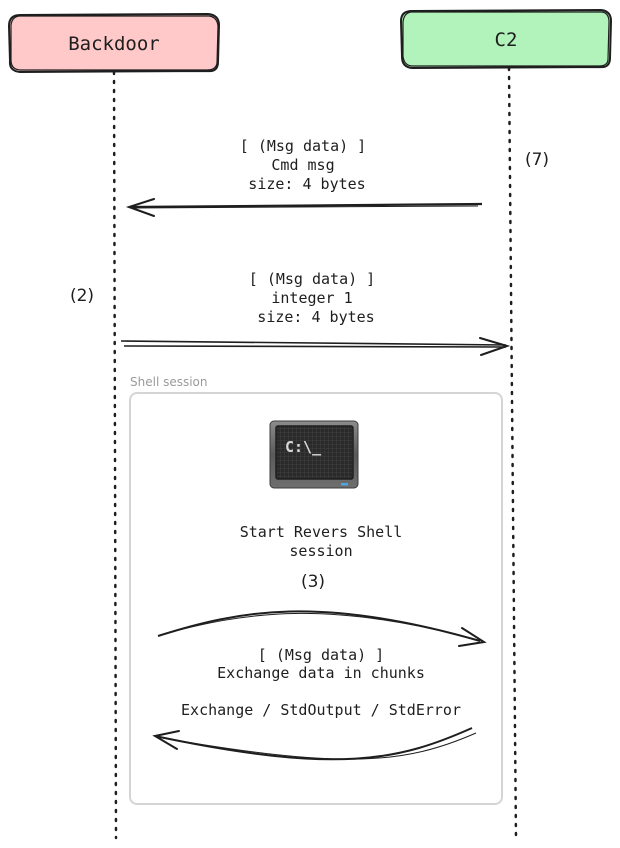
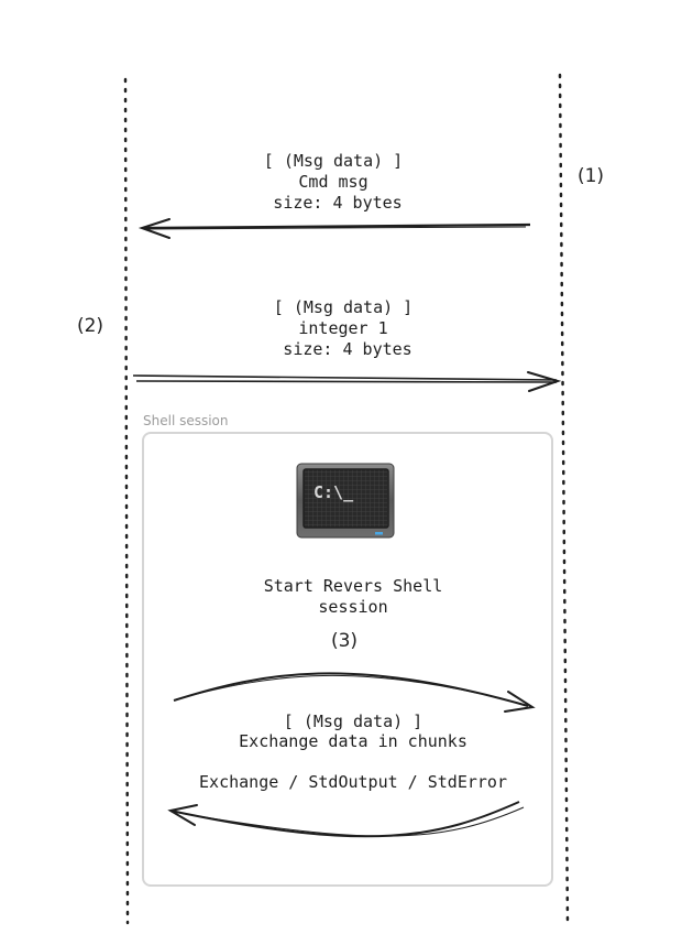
- Backdoor
- C2
  [ (Msg data) ]
  Cmd msg
  size: 4 bytes
- (7)
+ (1)
  [ (Msg data) ]
  integer 1
  size: 4 bytes
  (2)
  Shell session
  C:\_
  Start Revers Shell
  session
  (3)
  [ (Msg data) ]
  Exchange data in chunks
  Exchange / StdOutput / StdError
